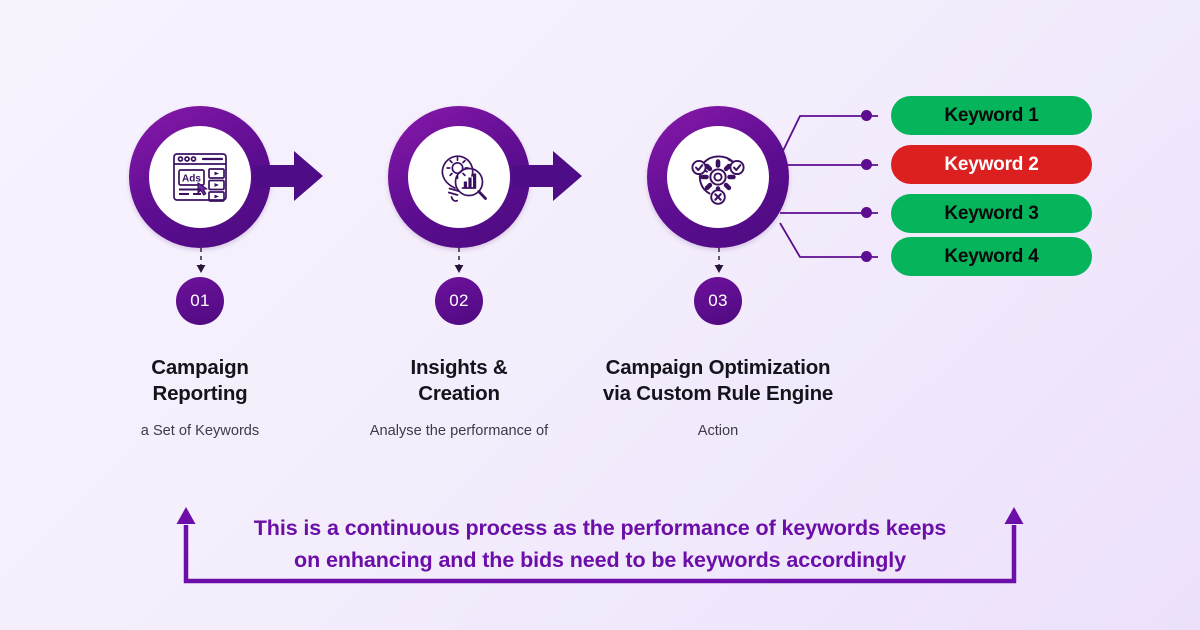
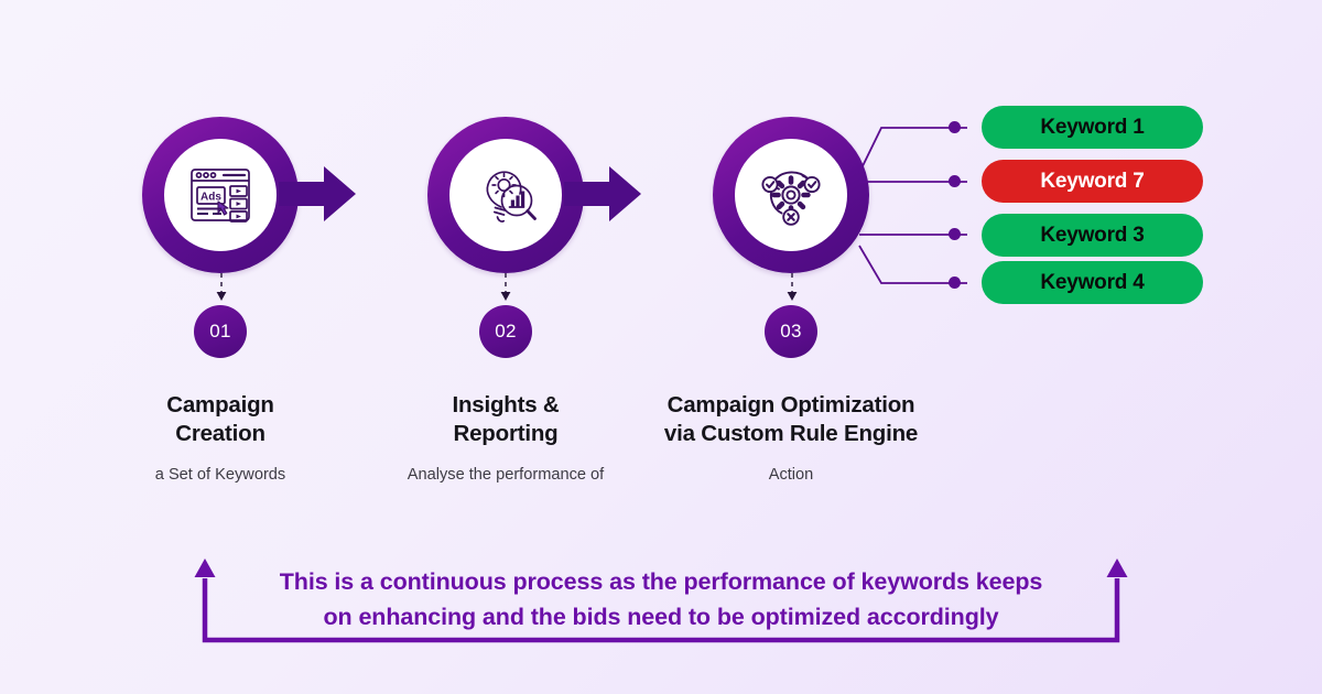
  Ads
  01
  Campaign
- Reporting
+ Creation
  a Set of Keywords
  02
  Insights &
- Creation
+ Reporting
  Analyse the performance of
  03
  Campaign Optimization
  via Custom Rule Engine
  Action
  Keyword 1
- Keyword 2
+ Keyword 7
  Keyword 3
  Keyword 4
  This is a continuous process as the performance of keywords keeps
- on enhancing and the bids need to be keywords accordingly
+ on enhancing and the bids need to be optimized accordingly
